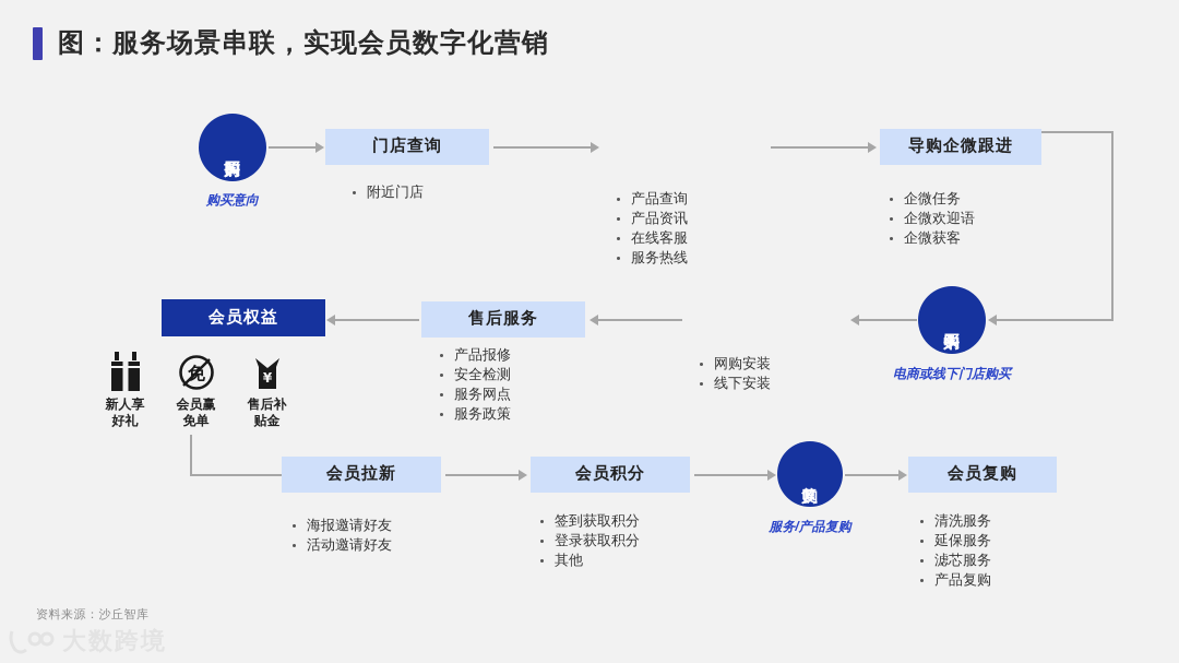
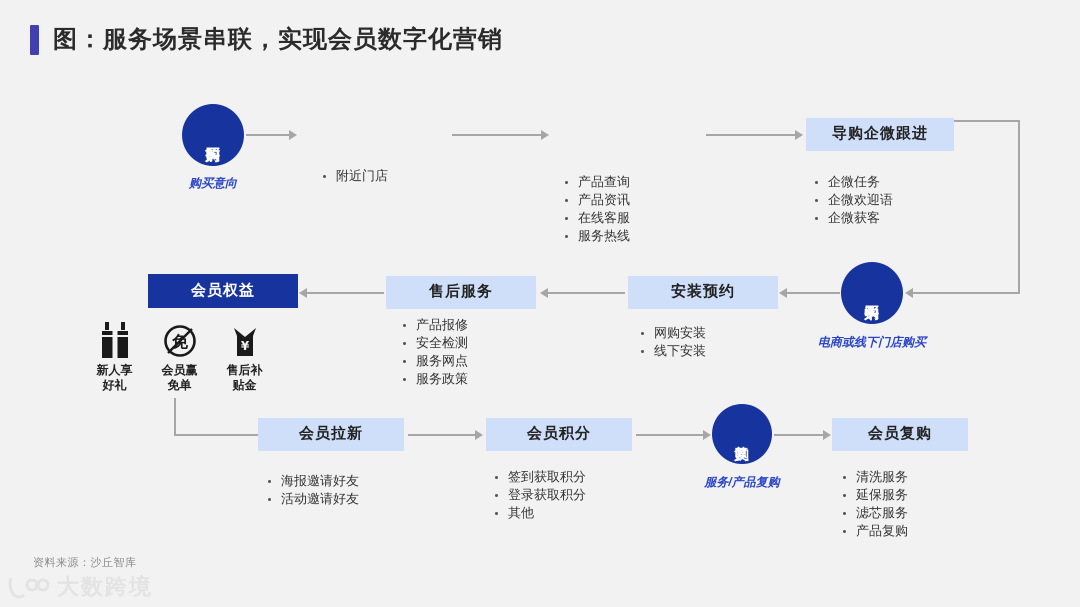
  图：服务场景串联，实现会员数字化营销
  购买意向
- 门店查询
  附近门店
  产品查询
  产品资讯
  在线客服
  服务热线
  导购企微跟进
  企微任务
  企微欢迎语
  企微获客
  电商或线下门店购买
+ 安装预约
  网购安装
  线下安装
  售后服务
  产品报修
  安全检测
  服务网点
  服务政策
  会员权益
  新人享
  好礼
  会员赢
  免单
  ¥
  售后补
  贴金
  会员拉新
  海报邀请好友
  活动邀请好友
  会员积分
  签到获取积分
  登录获取积分
  其他
  服务/产品复购
  会员复购
  清洗服务
  延保服务
  滤芯服务
  产品复购
  资料来源：沙丘智库
